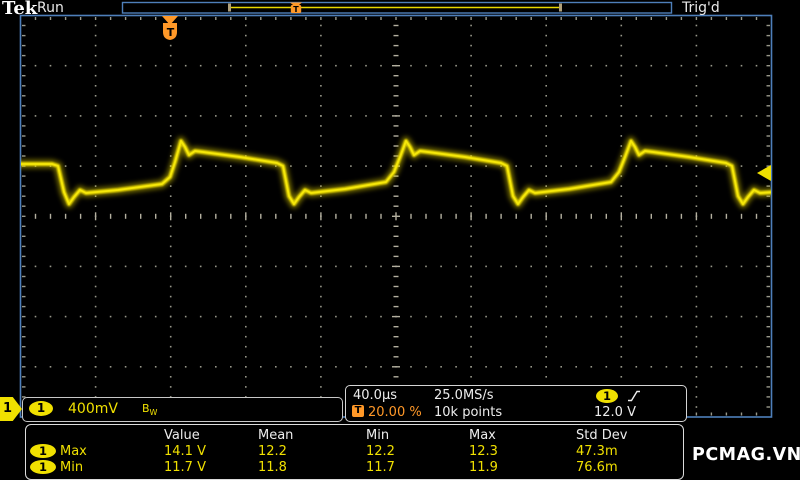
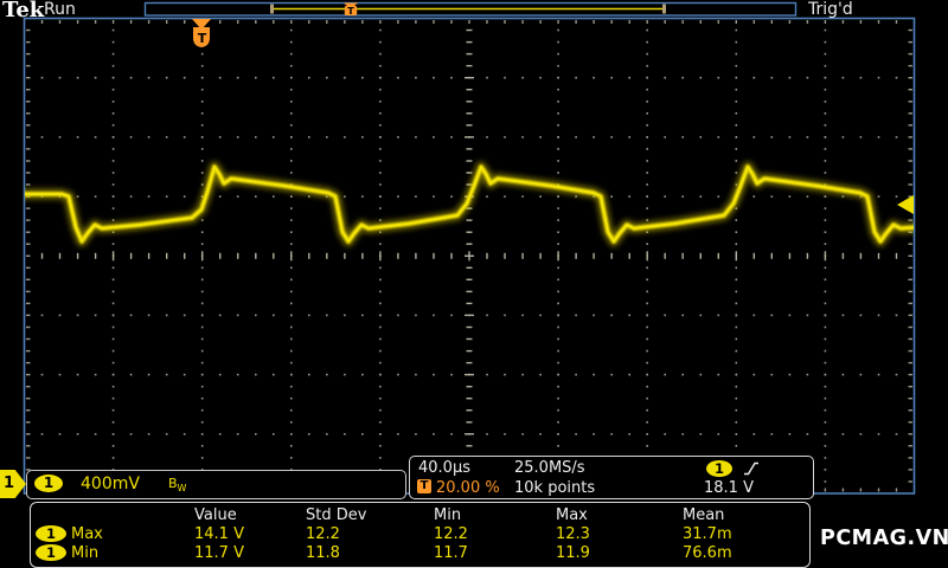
  T
  T
  Tek
  Run
  Trig'd
  1
  1
  400mV
  BW
  40.0μs
  25.0MS/s
  1
  T
  20.00 %
  10k points
- 12.0 V
+ 18.1 V
  Value
- Mean
+ Std Dev
  Min
  Max
- Std Dev
+ Mean
  1
  Max
  14.1 V
  12.2
  12.2
  12.3
- 47.3m
+ 31.7m
  1
  Min
  11.7 V
  11.8
  11.7
  11.9
  76.6m
  PCMAG.VN
